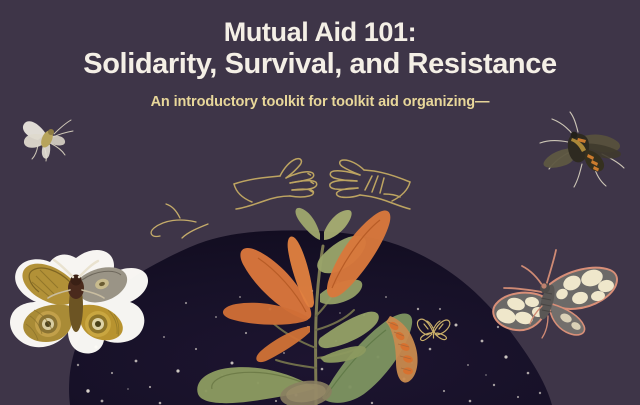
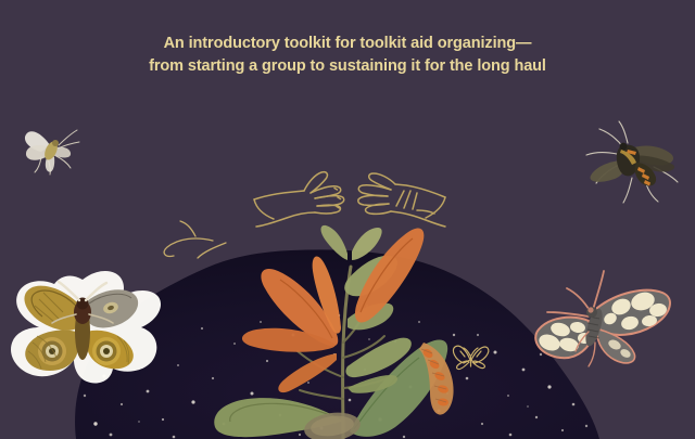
- Mutual Aid 101:
- Solidarity, Survival, and Resistance
  An introductory toolkit for toolkit aid organizing—
+ from starting a group to sustaining it for the long haul
